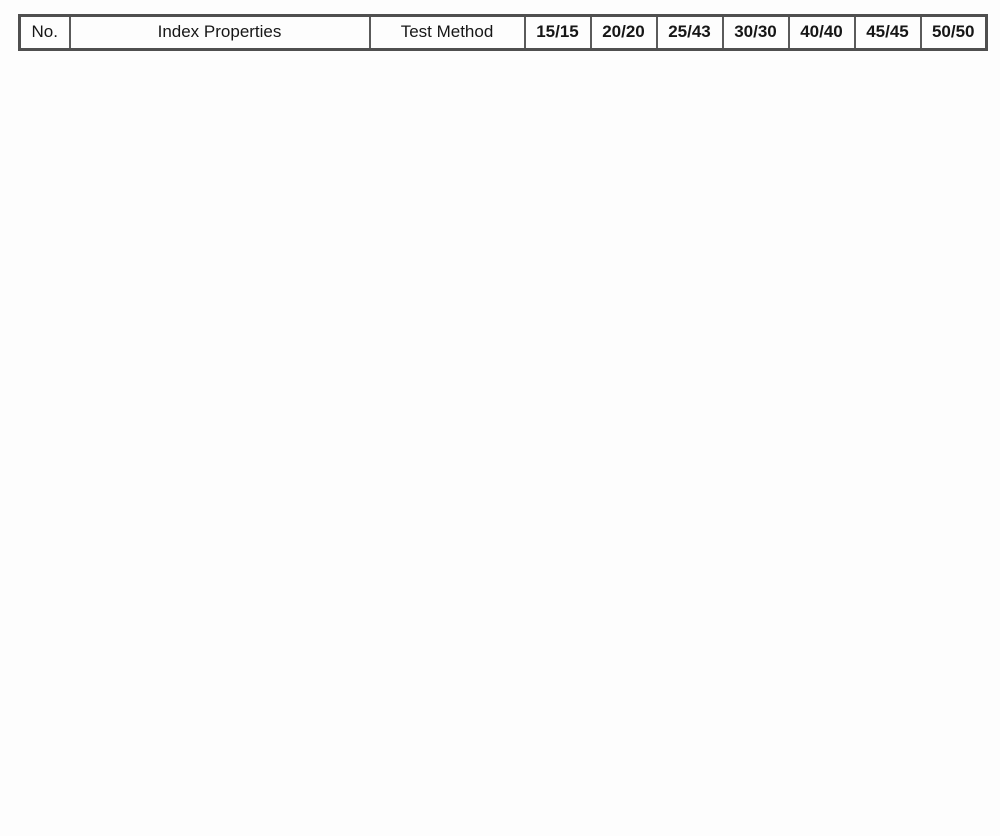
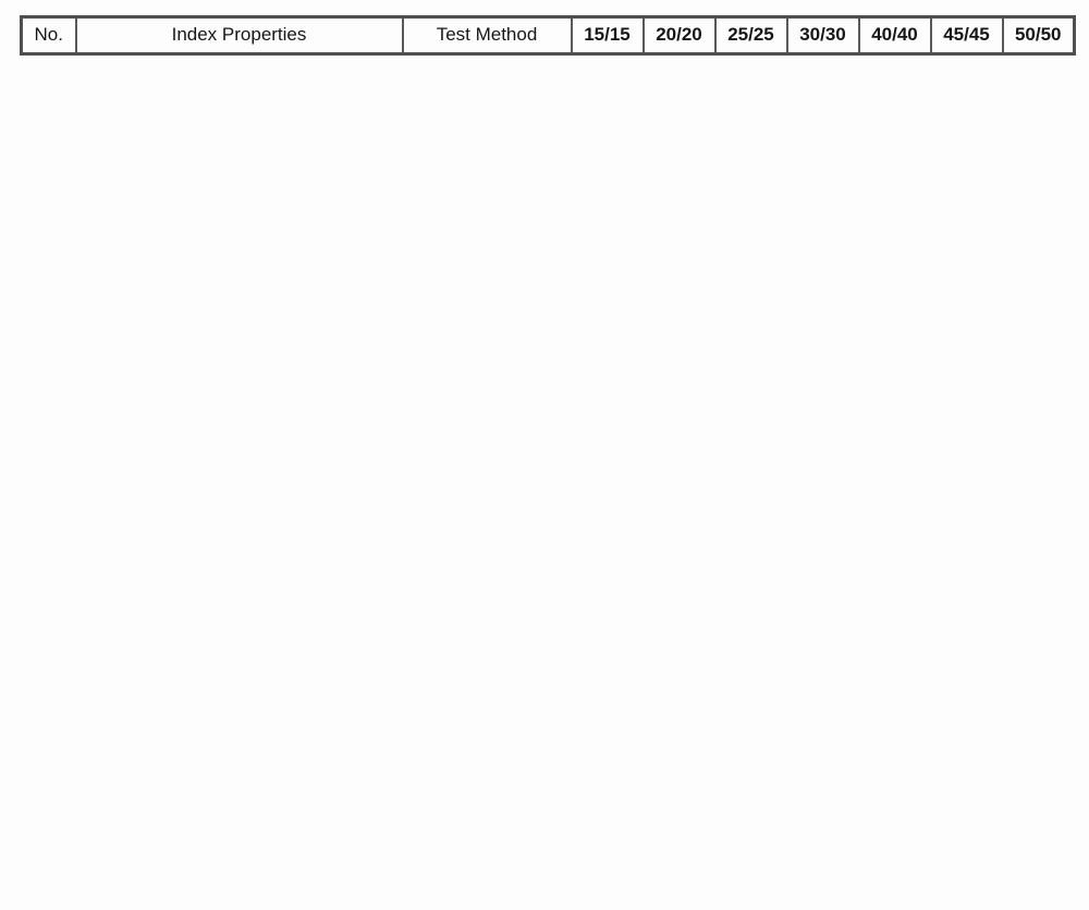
- No.	Index Properties	Test Method	15/15	20/20	25/43	30/30	40/40	45/45	50/50
+ No.	Index Properties	Test Method	15/15	20/20	25/25	30/30	40/40	45/45	50/50
